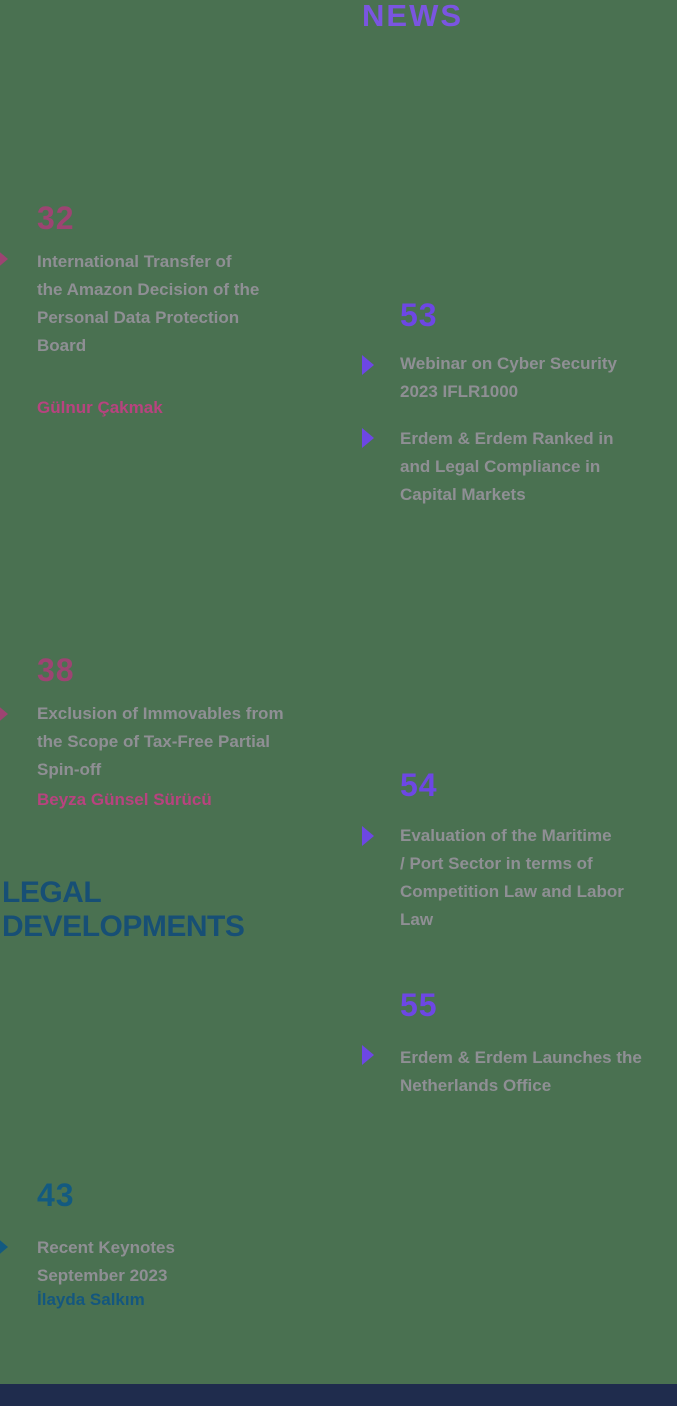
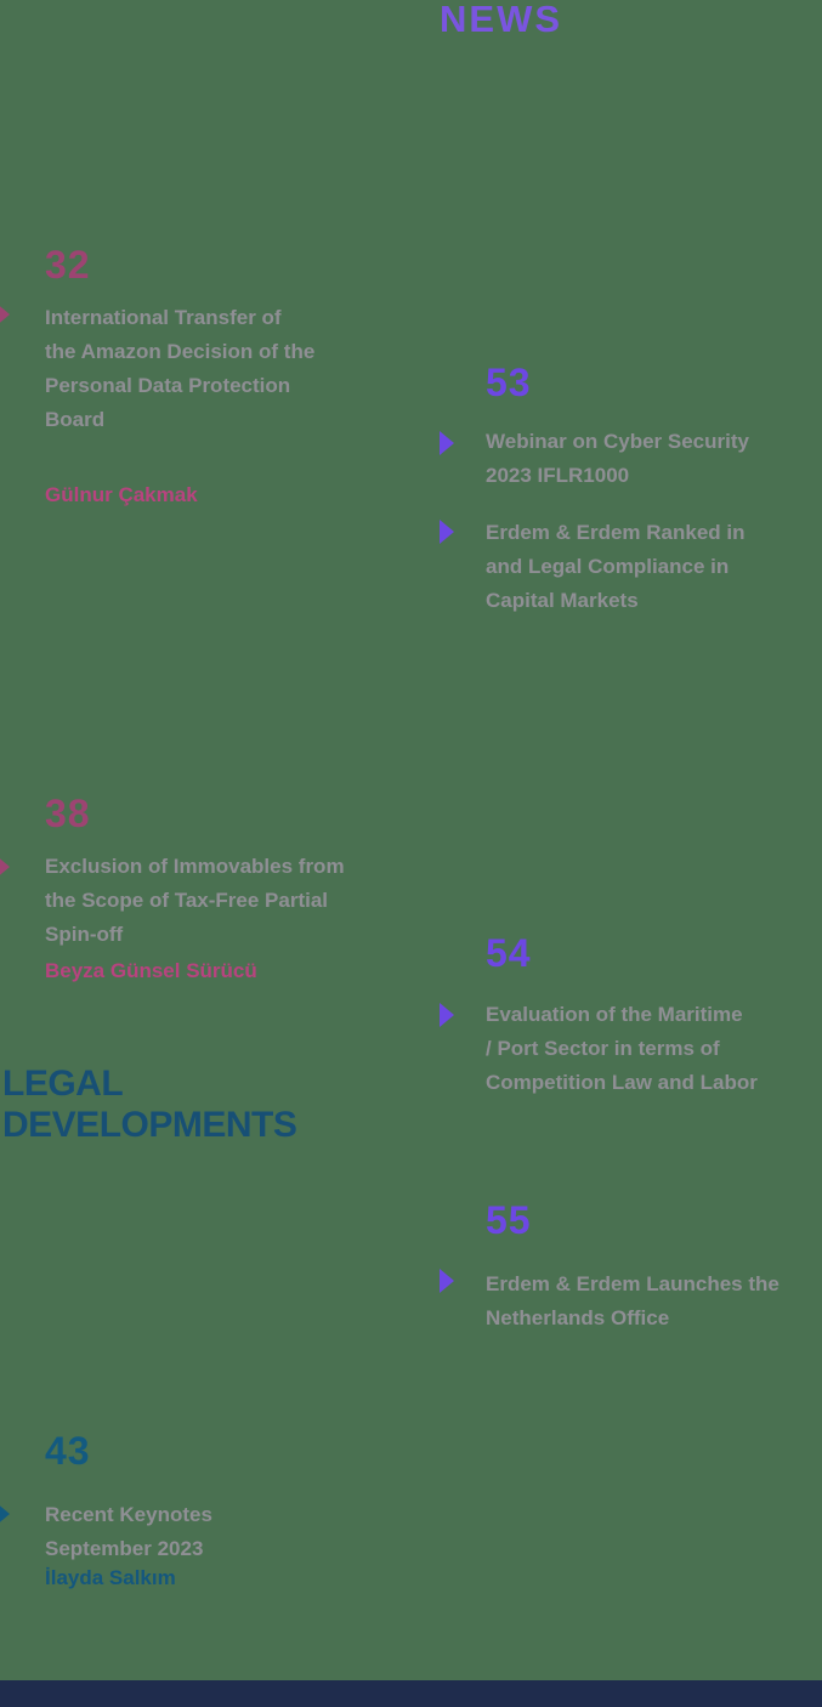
  NEWS
  32
  International Transfer of
  the Amazon Decision of the
  Personal Data Protection
  Board
  Gülnur Çakmak
  53
  Webinar on Cyber Security
  2023 IFLR1000
  Erdem & Erdem Ranked in
  and Legal Compliance in
  Capital Markets
  38
  Exclusion of Immovables from
  the Scope of Tax-Free Partial
  Spin-off
  Beyza Günsel Sürücü
  LEGAL DEVELOPMENTS
  54
  Evaluation of the Maritime
  / Port Sector in terms of
  Competition Law and Labor
- Law
  55
  Erdem & Erdem Launches the
  Netherlands Office
  43
  Recent Keynotes
  September 2023
  İlayda Salkım
